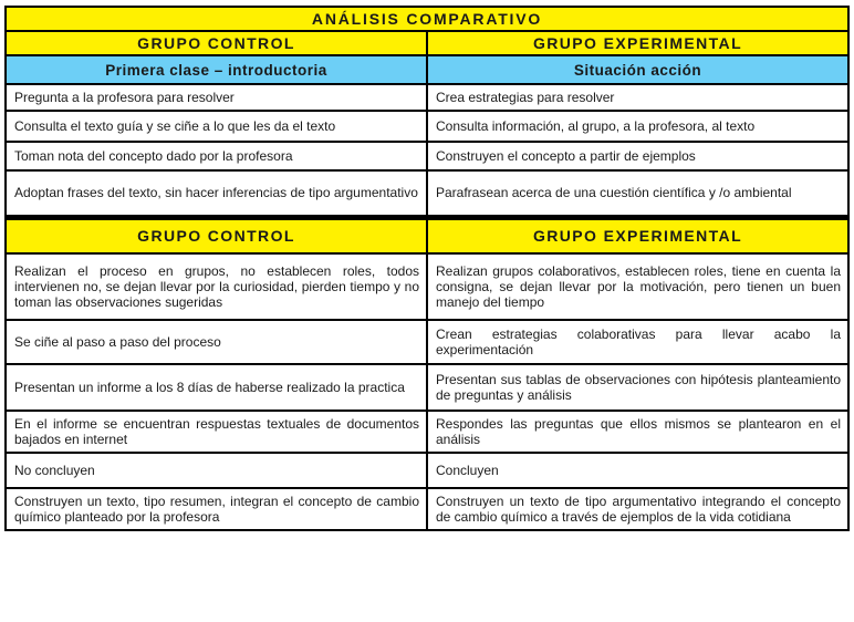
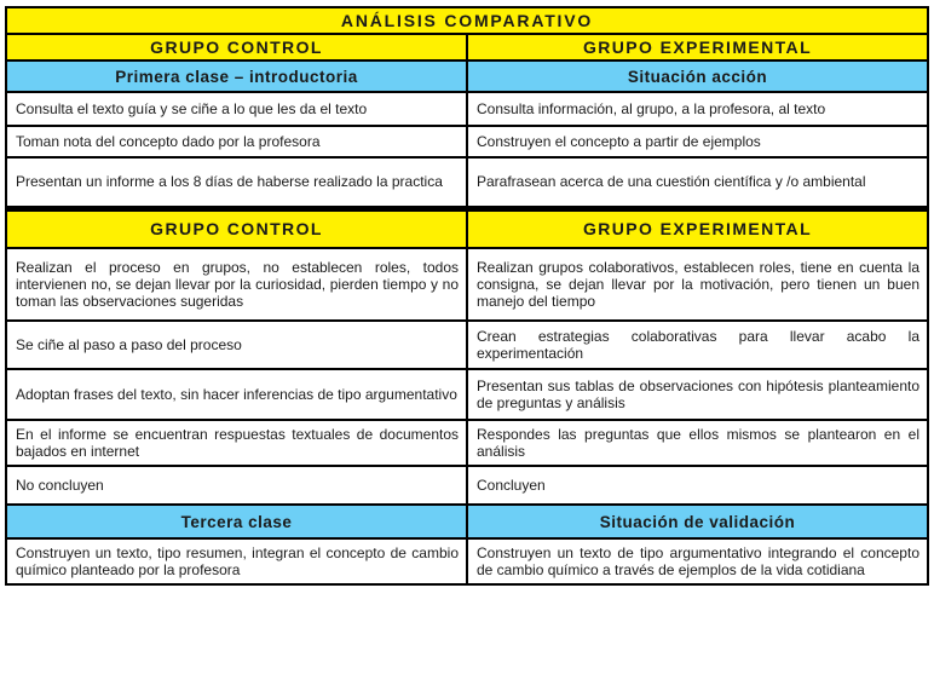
  ANÁLISIS COMPARATIVO
  GRUPO CONTROL	GRUPO EXPERIMENTAL
  Primera clase – introductoria	Situación acción
- Pregunta a la profesora para resolver	Crea estrategias para resolver
  Consulta el texto guía y se ciñe a lo que les da el texto	Consulta información, al grupo, a la profesora, al texto
  Toman nota del concepto dado por la profesora	Construyen el concepto a partir de ejemplos
- Adoptan frases del texto, sin hacer inferencias de tipo argumentativo	Parafrasean acerca de una cuestión científica y /o ambiental
+ Presentan un informe a los 8 días de haberse realizado la practica	Parafrasean acerca de una cuestión científica y /o ambiental
  GRUPO CONTROL	GRUPO EXPERIMENTAL
  Realizan el proceso en grupos, no establecen roles, todos intervienen no, se dejan llevar por la curiosidad, pierden tiempo y no toman las observaciones sugeridas	Realizan grupos colaborativos, establecen roles, tiene en cuenta la consigna, se dejan llevar por la motivación, pero tienen un buen manejo del tiempo
  Se ciñe al paso a paso del proceso	Crean estrategias colaborativas para llevar acabo la experimentación
- Presentan un informe a los 8 días de haberse realizado la practica	Presentan sus tablas de observaciones con hipótesis planteamiento de preguntas y análisis
+ Adoptan frases del texto, sin hacer inferencias de tipo argumentativo	Presentan sus tablas de observaciones con hipótesis planteamiento de preguntas y análisis
  En el informe se encuentran respuestas textuales de documentos bajados en internet	Respondes las preguntas que ellos mismos se plantearon en el análisis
  No concluyen	Concluyen
+ Tercera clase	Situación de validación
  Construyen un texto, tipo resumen, integran el concepto de cambio químico planteado por la profesora	Construyen un texto de tipo argumentativo integrando el concepto de cambio químico a través de ejemplos de la vida cotidiana
